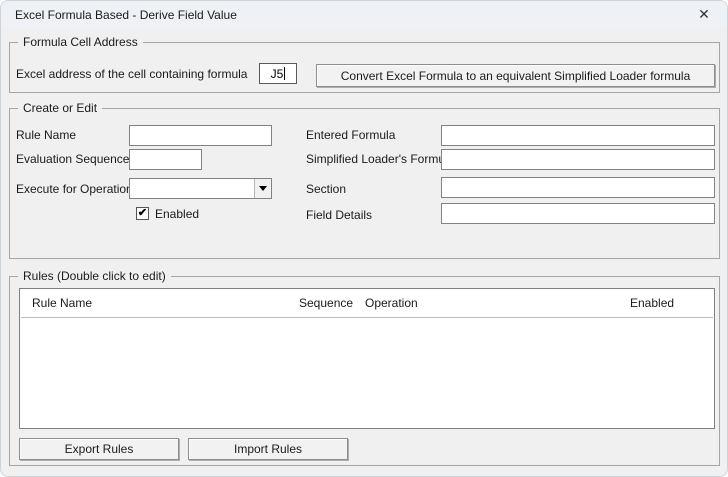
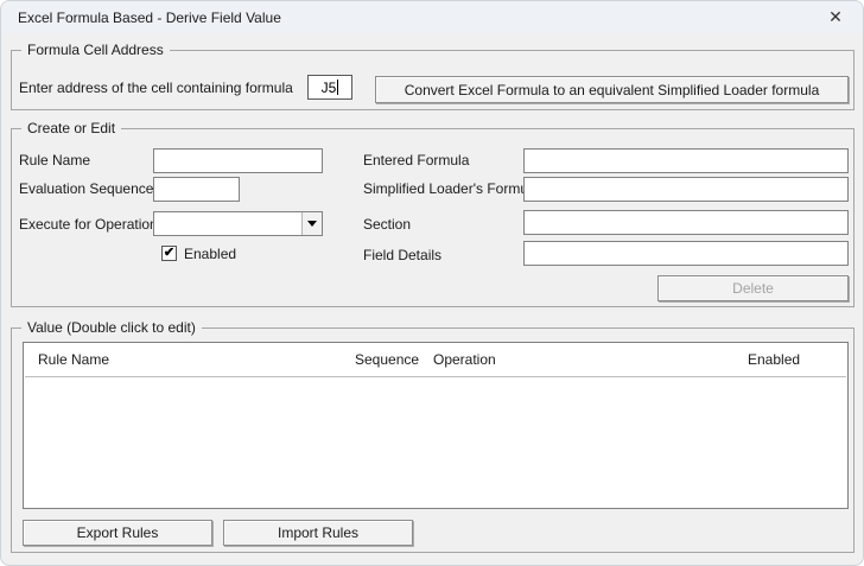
  Excel Formula Based - Derive Field Value
  ✕
  Formula Cell Address
- Excel address of the cell containing formula
+ Enter address of the cell containing formula
  J5
  Convert Excel Formula to an equivalent Simplified Loader formula
  Create or Edit
  Rule Name
  Entered Formula
  Evaluation Sequence
  Simplified Loader's Form
  Execute for Operatio
  Section
  ✔
  Enabled
  Field Details
+ Delete
- Rules (Double click to edit)
+ Value (Double click to edit)
  Rule Name
  Sequence
  Operation
  Enabled
  Export Rules
  Import Rules
